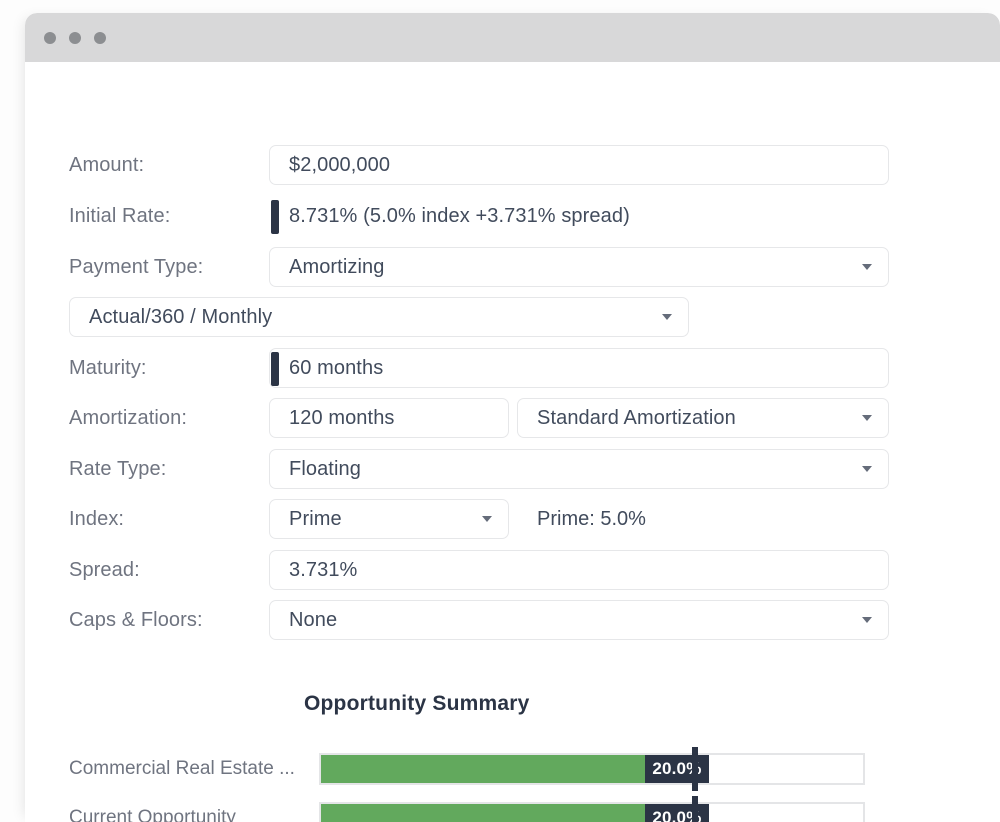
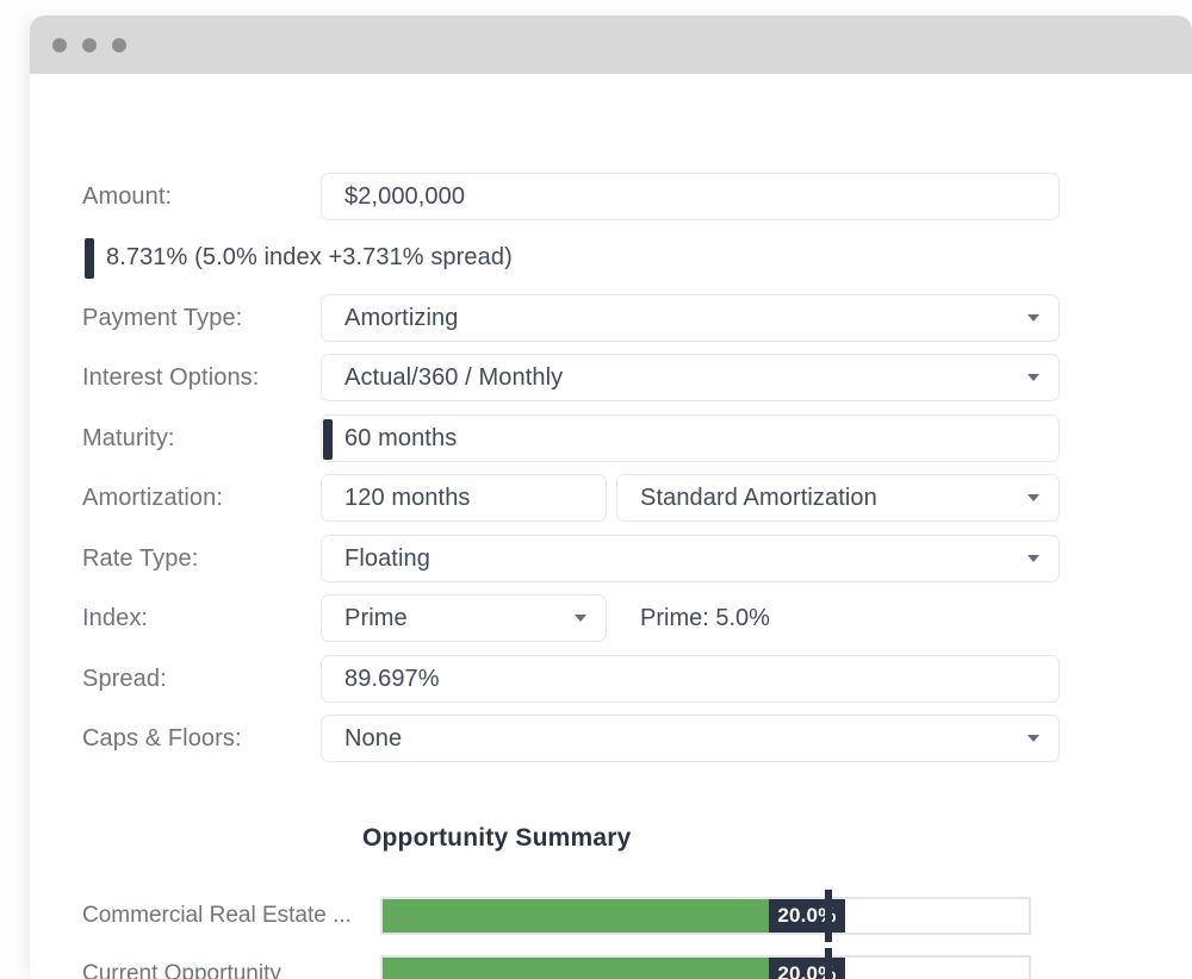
  Amount:
  $2,000,000
- Initial Rate:
  8.731% (5.0% index +3.731% spread)
  Payment Type:
  Amortizing
+ Interest Options:
  Actual/360 / Monthly
  Maturity:
  60 months
  Amortization:
  120 months
  Standard Amortization
  Rate Type:
  Floating
  Index:
  Prime
  Prime: 5.0%
  Spread:
- 3.731%
+ 89.697%
  Caps & Floors:
  None
  Opportunity Summary
  Commercial Real Estate ...
  20.0
  Current Opportunity
  20.0
